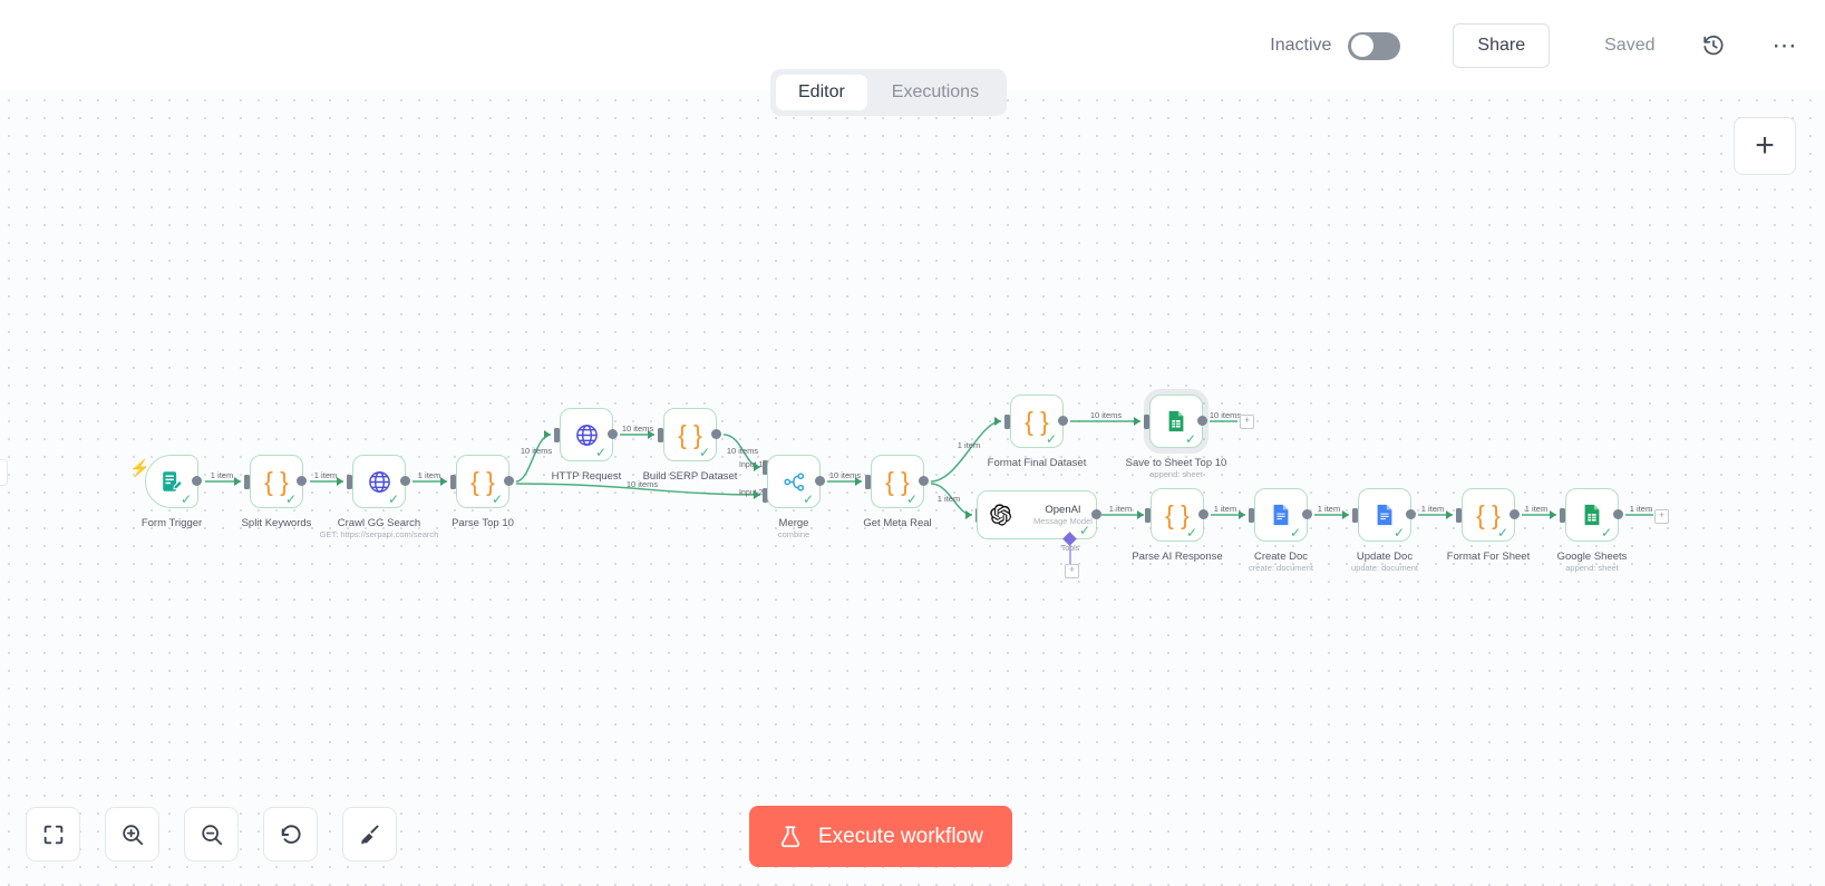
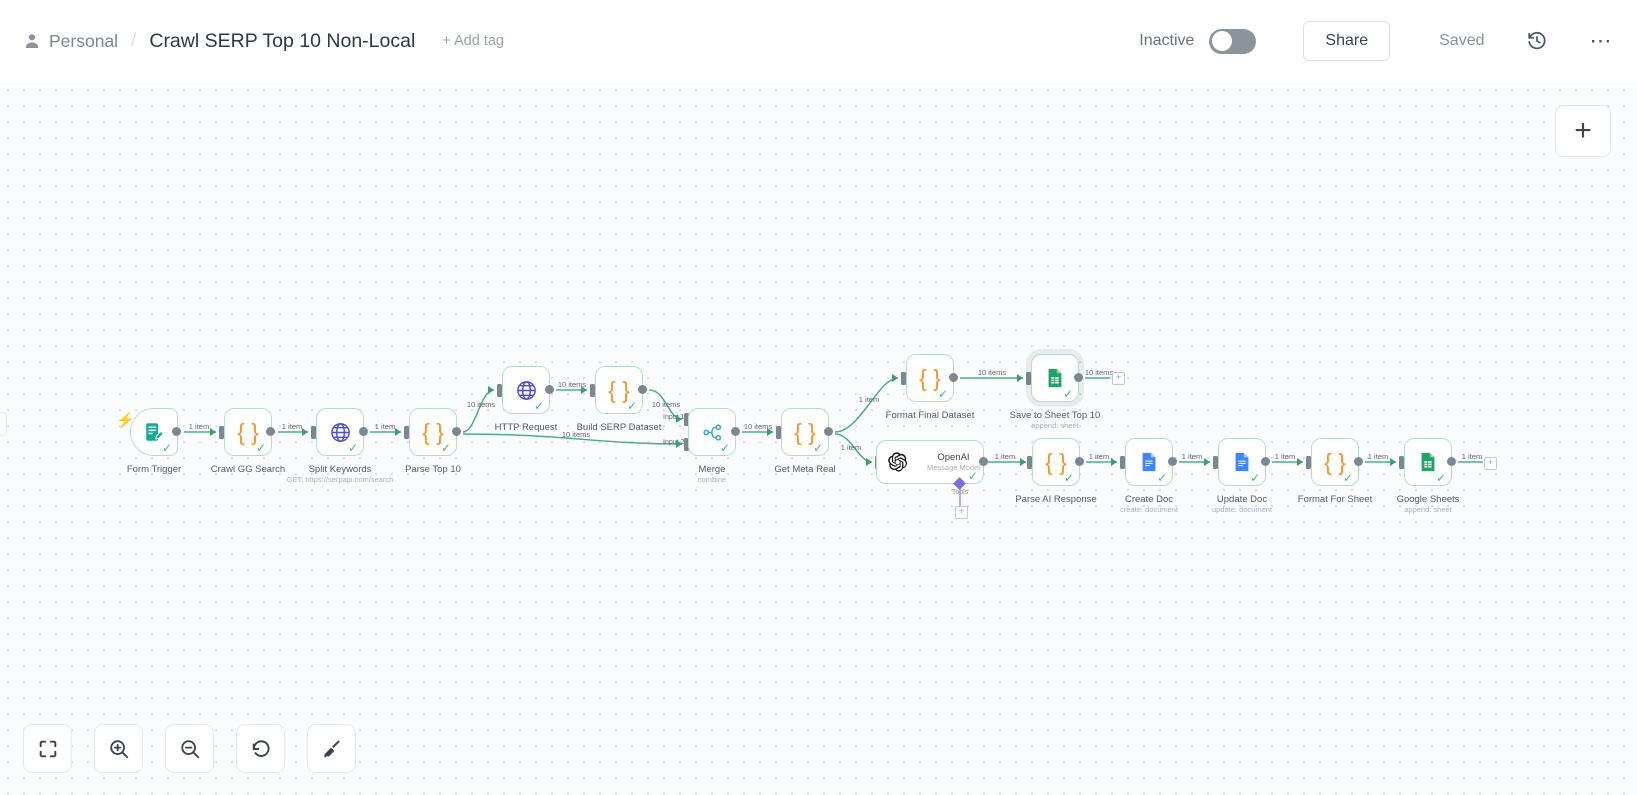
+ Personal
+ /
+ Crawl SERP Top 10 Non-Local
+ + Add tag
  Inactive
  Share
  Saved
  ⋯
- Editor
- Executions
  +
  ⚡
  ✓
  Form Trigger
  1 item
  { }
  ✓
- Split Keywords
+ Crawl GG Search
  1 item
  ✓
- Crawl GG Search
+ Split Keywords
  GET: https://serpapi.com/search
  1 item
  { }
  ✓
  Parse Top 10
  10 items
  10 items
  ✓
  HTTP Request
  10 items
  { }
  ✓
  Build SERP Dataset
  10 items
  ✓
  Merge
  combine
  10 items
  { }
  ✓
  Get Meta Real
  1 item
  1 item
  { }
  ✓
  Format Final Dataset
  10 items
  ✓
  Save to Sheet Top 10
  append: sheet
  10 item
  +
  OpenAI
  Message Model
  ✓
  +
  1 item
  { }
  ✓
  Parse AI Response
  1 item
  ✓
  Create Doc
  create: document
  1 item
  ✓
  Update Doc
  update: document
  1 item
  { }
  ✓
  Format For Sheet
  1 item
  ✓
  Google Sheets
  append: sheet
  1 item
  +
- Execute workflow
